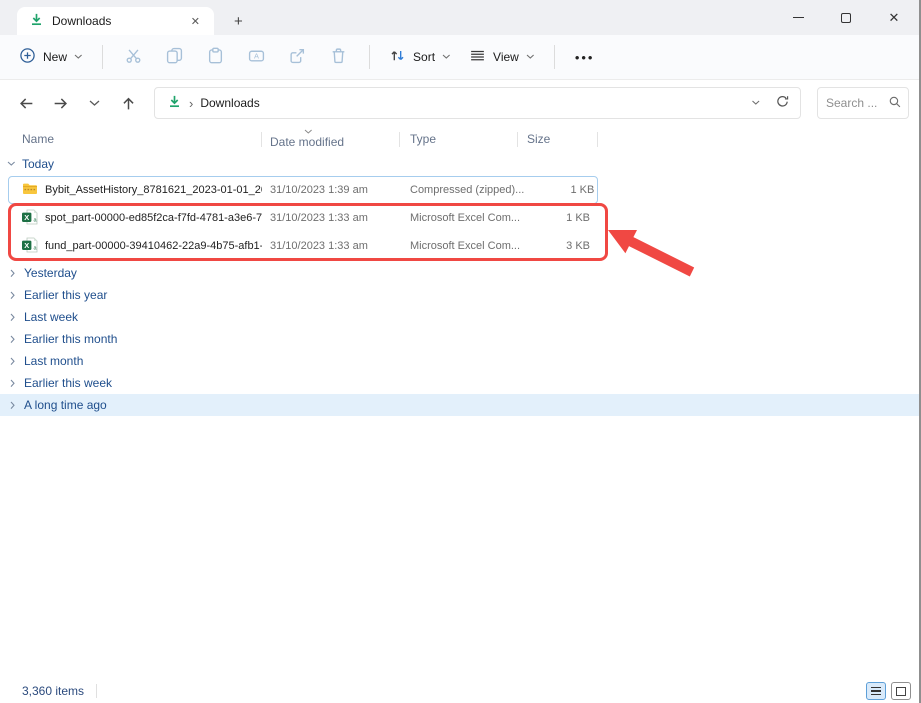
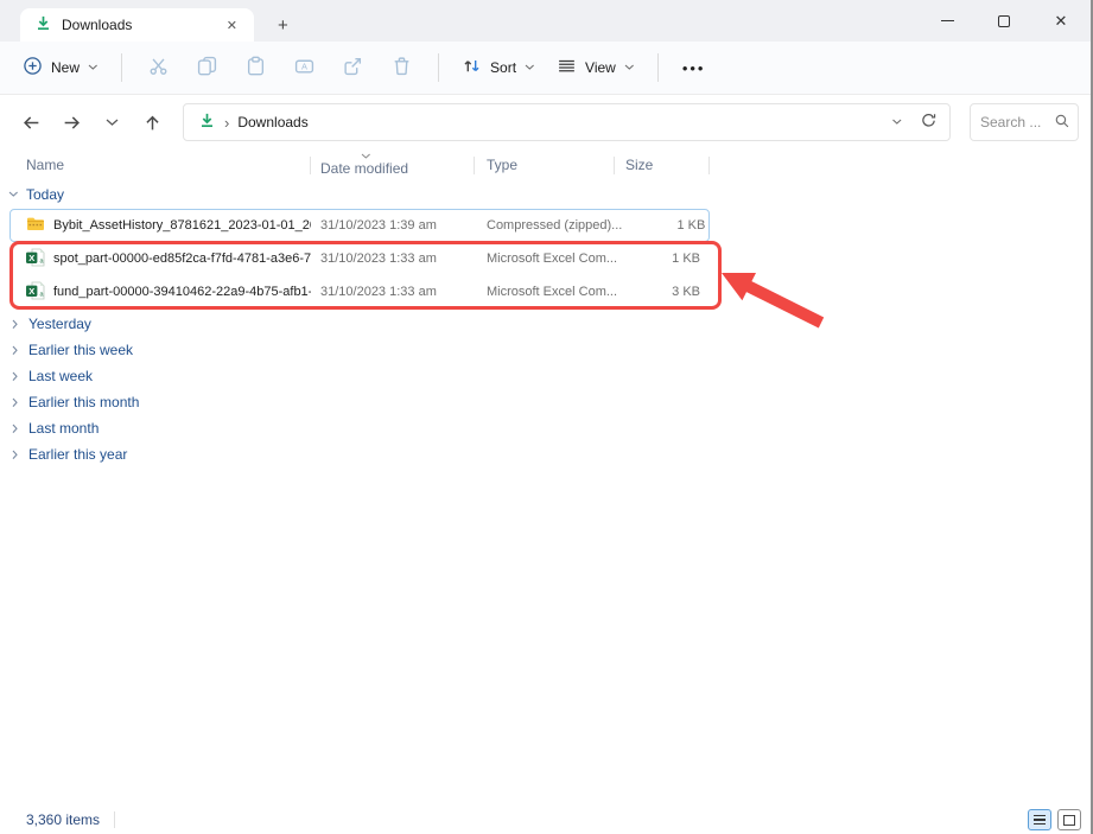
  Downloads
  ✕
  +
  ✕
  New
  A
  Sort
  View
  •••
  ›
  Downloads
  Search ...
  Name
  Date modified
  Type
  Size
  Today
  Bybit_AssetHistory_8781621_2023-01-01_2
  31/10/2023 1:39 am
  Compressed (zipped)...
  1 KB
  X
  spot_part-00000-ed85f2ca-f7fd-4781-a3e6-7
  31/10/2023 1:33 am
  Microsoft Excel Com...
  1 KB
  X
  fund_part-00000-39410462-22a9-4b75-afb1-
  31/10/2023 1:33 am
  Microsoft Excel Com...
  3 KB
  Yesterday
- Earlier this year
+ Earlier this week
  Last week
  Earlier this month
  Last month
- Earlier this week
+ Earlier this year
- A long time ago
  3,360 items
